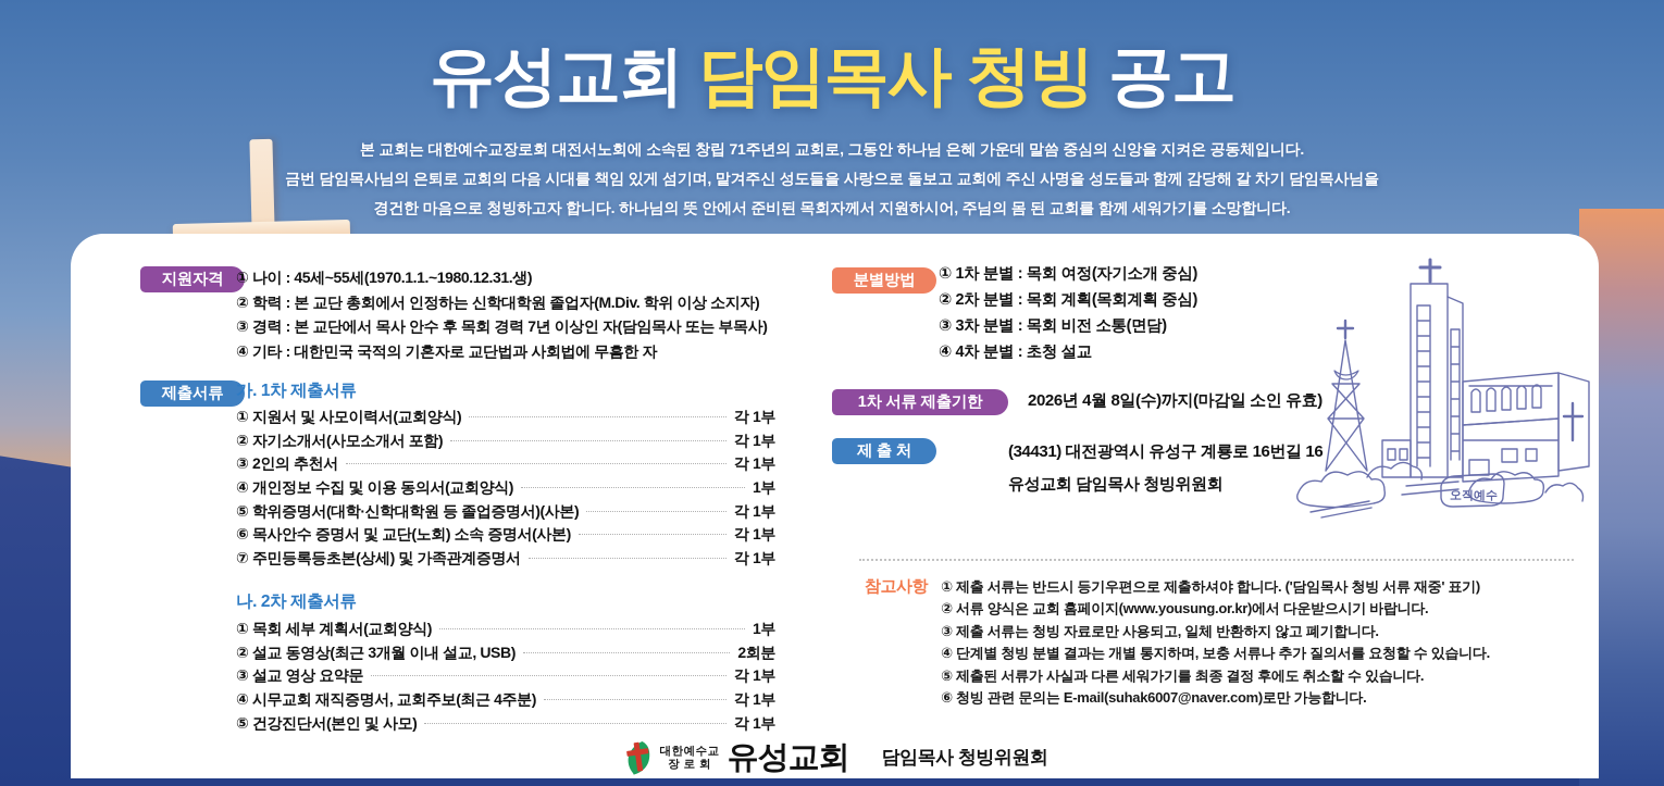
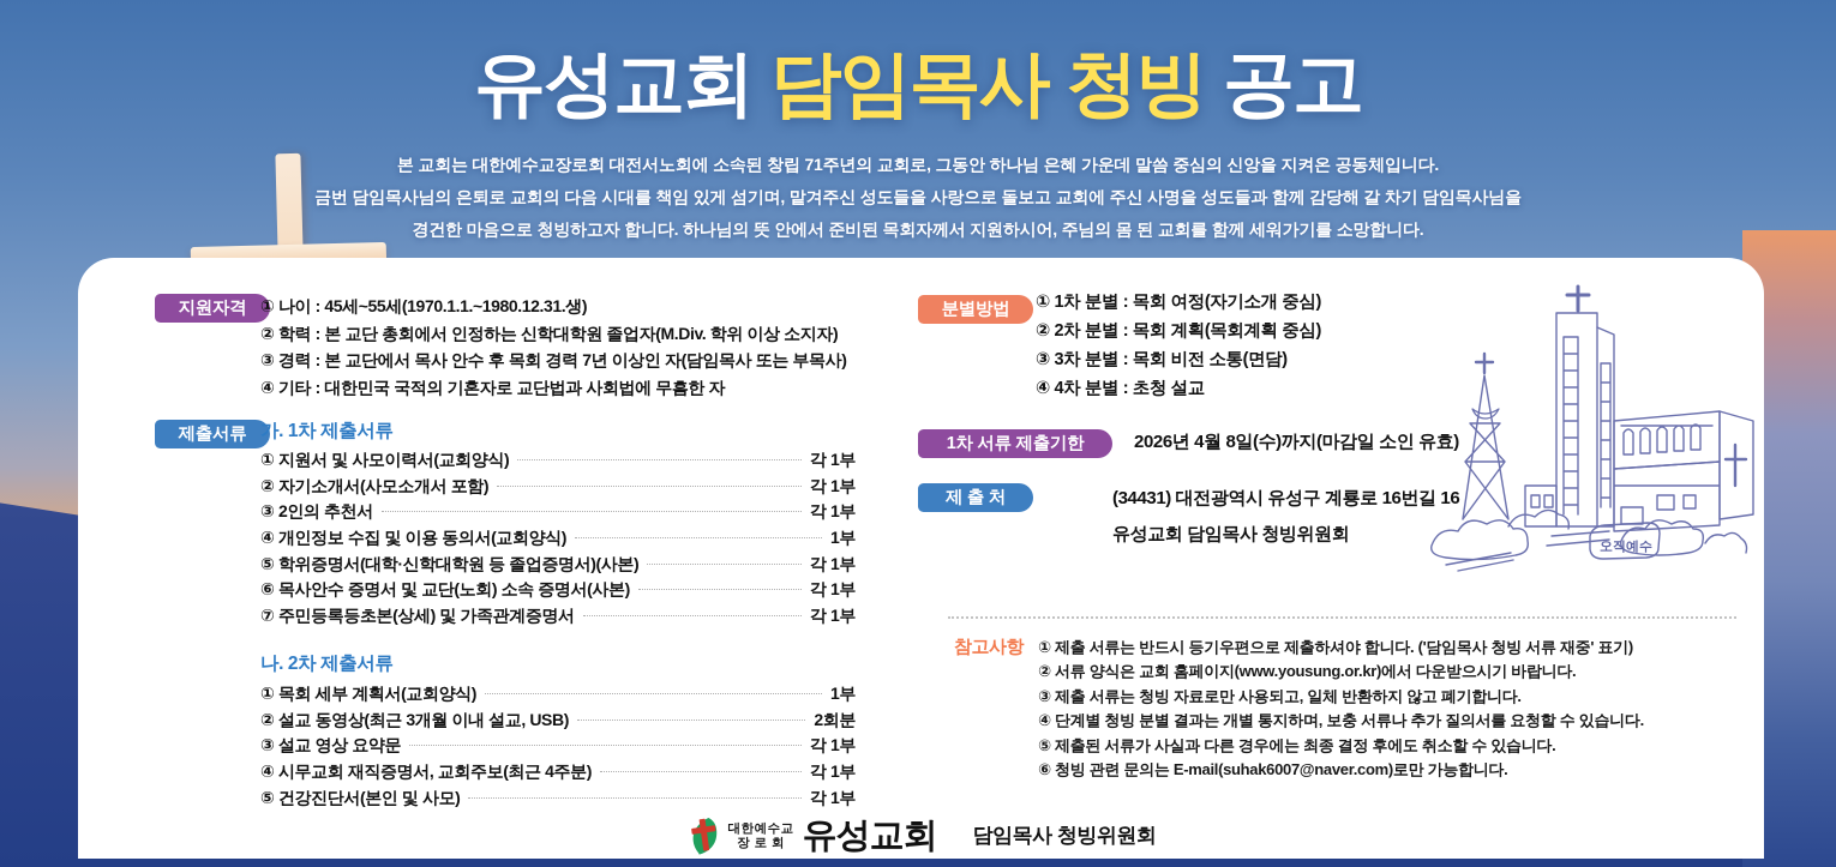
  유성교회 담임목사 청빙 공고
  본 교회는 대한예수교장로회 대전서노회에 소속된 창립 71주년의 교회로, 그동안 하나님 은혜 가운데 말씀 중심의 신앙을 지켜온 공동체입니다.
  금번 담임목사님의 은퇴로 교회의 다음 시대를 책임 있게 섬기며, 맡겨주신 성도들을 사랑으로 돌보고 교회에 주신 사명을 성도들과 함께 감당해 갈 차기 담임목사님을
  경건한 마음으로 청빙하고자 합니다. 하나님의 뜻 안에서 준비된 목회자께서 지원하시어, 주님의 몸 된 교회를 함께 세워가기를 소망합니다.
  지원자격
  ① 나이 : 45세~55세(1970.1.1.~1980.12.31.생)
  ② 학력 : 본 교단 총회에서 인정하는 신학대학원 졸업자(M.Div. 학위 이상 소지자)
  ③ 경력 : 본 교단에서 목사 안수 후 목회 경력 7년 이상인 자(담임목사 또는 부목사)
  ④ 기타 : 대한민국 국적의 기혼자로 교단법과 사회법에 무흠한 자
  제출서류
  가. 1차 제출서류
  ① 지원서 및 사모이력서(교회양식)
  각 1부
  ② 자기소개서(사모소개서 포함)
  각 1부
  ③ 2인의 추천서
  각 1부
  ④ 개인정보 수집 및 이용 동의서(교회양식)
  1부
  ⑤ 학위증명서(대학·신학대학원 등 졸업증명서)(사본)
  각 1부
  ⑥ 목사안수 증명서 및 교단(노회) 소속 증명서(사본)
  각 1부
  ⑦ 주민등록등초본(상세) 및 가족관계증명서
  각 1부
  나. 2차 제출서류
  ① 목회 세부 계획서(교회양식)
  1부
  ② 설교 동영상(최근 3개월 이내 설교, USB)
  2회분
  ③ 설교 영상 요약문
  각 1부
  ④ 시무교회 재직증명서, 교회주보(최근 4주분)
  각 1부
  ⑤ 건강진단서(본인 및 사모)
  각 1부
  분별방법
  ① 1차 분별 : 목회 여정(자기소개 중심)
  ② 2차 분별 : 목회 계획(목회계획 중심)
  ③ 3차 분별 : 목회 비전 소통(면담)
  ④ 4차 분별 : 초청 설교
  1차 서류 제출기한
  2026년 4월 8일(수)까지(마감일 소인 유효)
  제 출 처
  (34431) 대전광역시 유성구 계룡로 16번길 16
  유성교회 담임목사 청빙위원회
  참고사항
  ① 제출 서류는 반드시 등기우편으로 제출하셔야 합니다. ('담임목사 청빙 서류 재중' 표기)
  ② 서류 양식은 교회 홈페이지(www.yousung.or.kr)에서 다운받으시기 바랍니다.
  ③ 제출 서류는 청빙 자료로만 사용되고, 일체 반환하지 않고 폐기합니다.
  ④ 단계별 청빙 분별 결과는 개별 통지하며, 보충 서류나 추가 질의서를 요청할 수 있습니다.
- ⑤ 제출된 서류가 사실과 다른 세워가기를 최종 결정 후에도 취소할 수 있습니다.
+ ⑤ 제출된 서류가 사실과 다른 경우에는 최종 결정 후에도 취소할 수 있습니다.
  ⑥ 청빙 관련 문의는 E-mail(suhak6007@naver.com)로만 가능합니다.
  오직예수
  대한예수교
  장 로 회
  유성교회
  담임목사 청빙위원회
